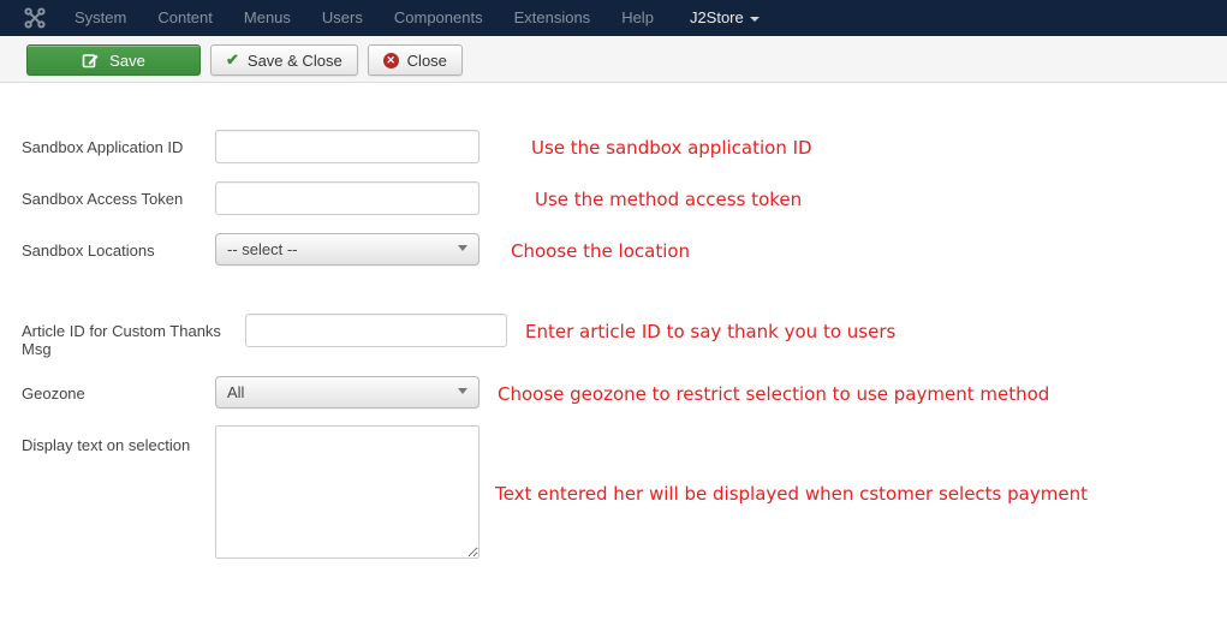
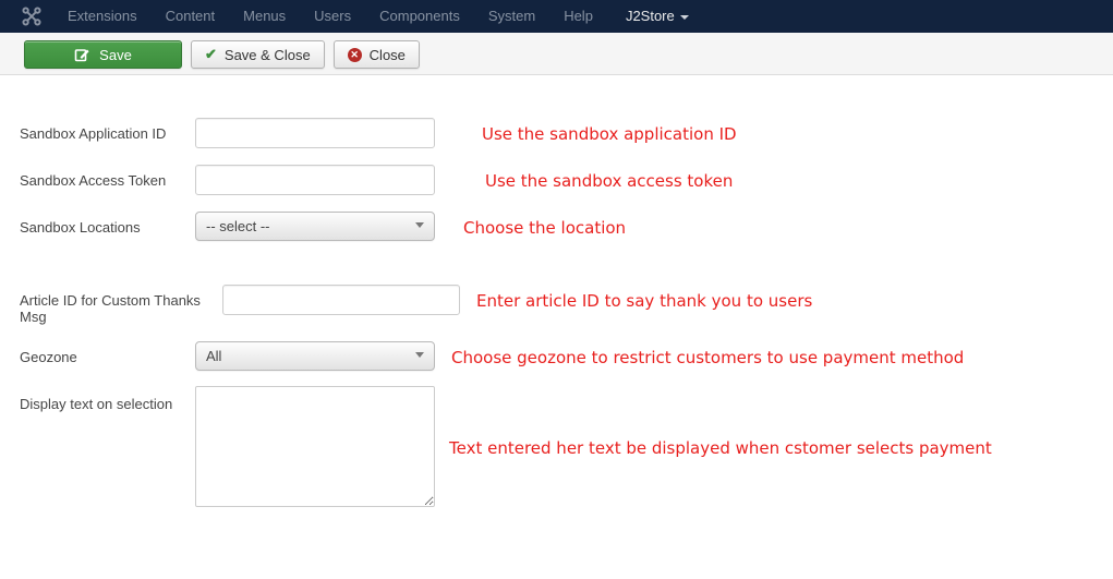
- System
+ Extensions
  Content
  Menus
  Users
  Components
- Extensions
+ System
  Help
  J2Store
  Save
  ✔
  Save & Close
  ✕
  Close
  Sandbox Application ID
  Use the sandbox application ID
  Sandbox Access Token
- Use the method access token
+ Use the sandbox access token
  Sandbox Locations
  -- select --
  Choose the location
  Article ID for Custom Thanks Msg
  Enter article ID to say thank you to users
  Geozone
  All
- Choose geozone to restrict selection to use payment method
+ Choose geozone to restrict customers to use payment method
  Display text on selection
- Text entered her will be displayed when cstomer selects payment
+ Text entered her text be displayed when cstomer selects payment
